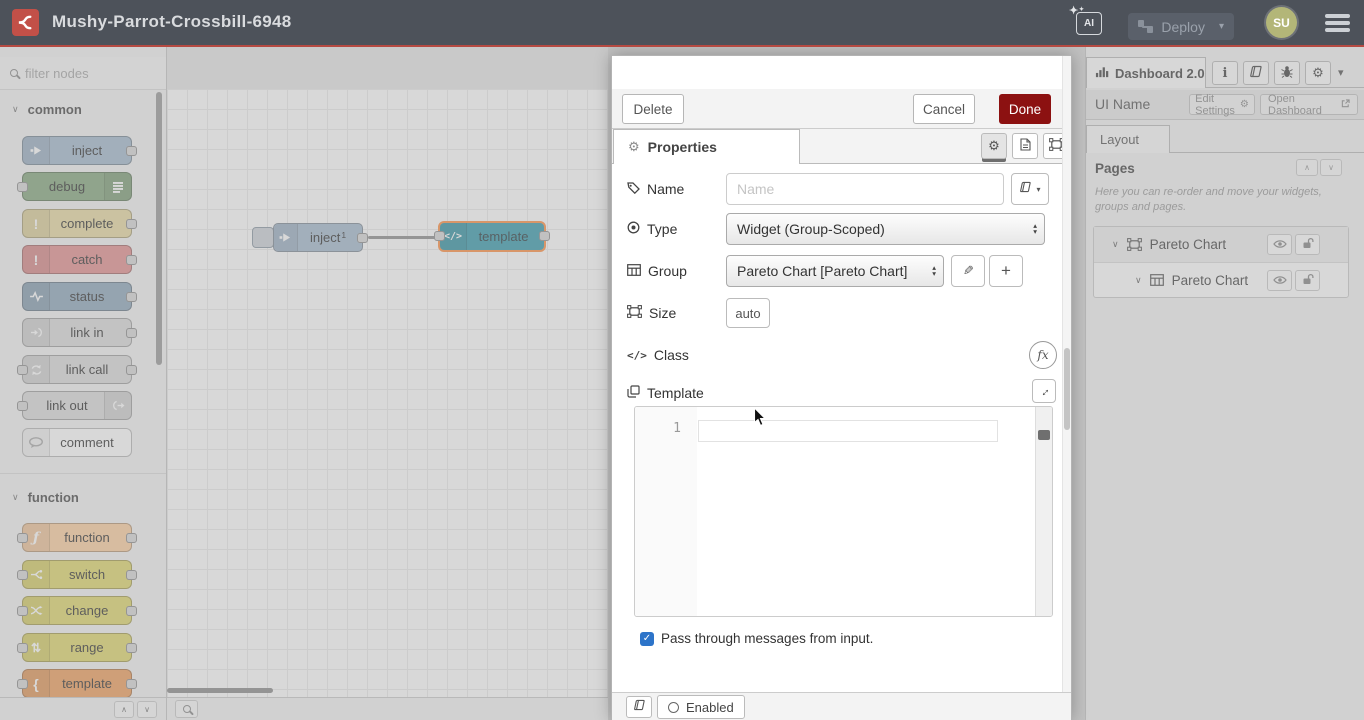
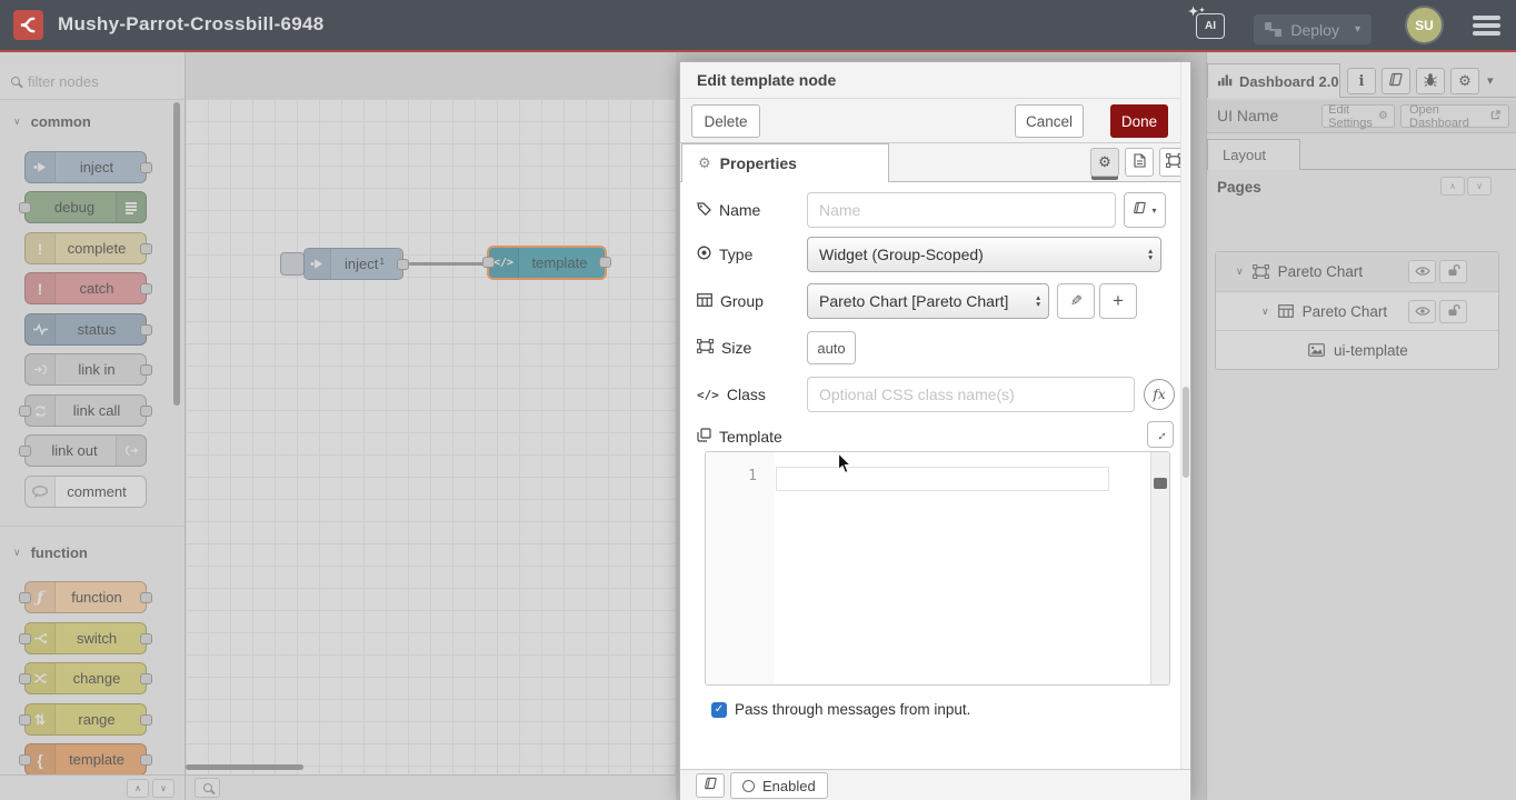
  Mushy-Parrot-Crossbill-6948
  ✦
  AI
  Deploy
  ▾
  SU
  filter nodes
  ∨
  common
  inject
  debug
  !
  complete
  !
  catch
  status
  link in
  link call
  link out
  comment
  ∨
  function
  ƒ
  function
  switch
  change
  ⇅
  range
  {
  template
  ∧
  ∨
  inject
  1
  </>
  template
  Dashboard 2.0
  i
  ⚙
  ▾
  UI Name
  Edit Settings
  ⚙
  Open Dashboard
  Layout
  Pages
  ∧
  ∨
- Here you can re-order and move your widgets, groups and pages.
  ∨
  Pareto Chart
  ∨
  Pareto Chart
+ ui-template
+ Edit template node
  Delete
  Cancel
  Done
  ⚙
  Properties
  ⚙
  Name
  Name
  ▾
  Type
  Widget (Group-Scoped)
  ▴
  ▾
  Group
  Pareto Chart [Pareto Chart]
  ▴
  ▾
  +
  Size
  auto
  </>
  Class
+ Optional CSS class name(s)
  fx
  Template
  1
  ✓
  Pass through messages from input.
  Enabled
